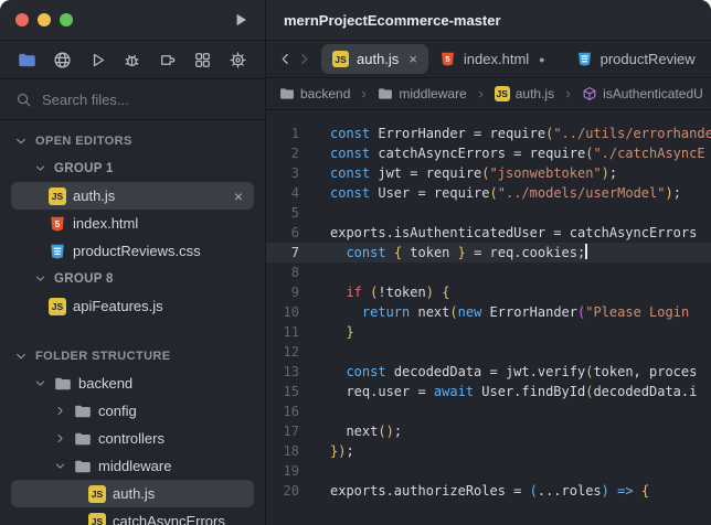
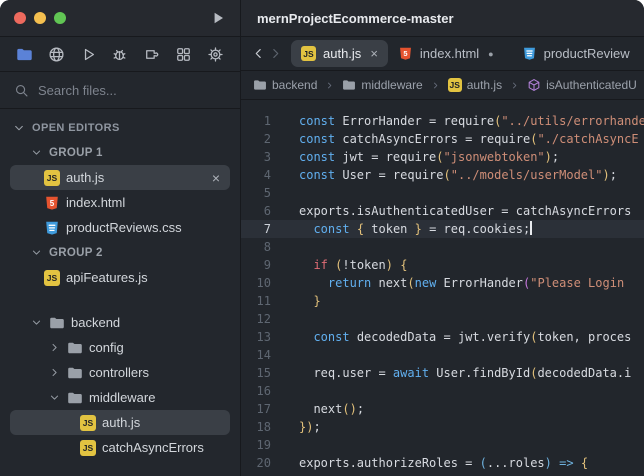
  Search files...
  OPEN EDITORS
  GROUP 1
  JS
  auth.js
  ×
  5
  index.html
  productReviews.css
- GROUP 8
+ GROUP 2
  JS
  apiFeatures.js
- FOLDER STRUCTURE
  backend
  config
  controllers
  middleware
  JS
  auth.js
  JS
  catchAsyncErrors
  mernProjectEcommerce-master
  JS
  auth.js
  ×
  5
  index.html
  ●
  productReview
  backend
  middleware
  JS
  auth.js
  isAuthenticatedU
  1
  const ErrorHander = require("../utils/errorhande
  2
  const catchAsyncErrors = require("./catchAsyncE
  3
  const jwt = require("jsonwebtoken");
  4
  const User = require("../models/userModel");
  5
  6
  exports.isAuthenticatedUser = catchAsyncErrors
  7
  const { token } = req.cookies;
  8
  9
  if (!token) {
  10
  return next(new ErrorHander("Please Login
  11
  }
  12
  13
  const decodedData = jwt.verify(token, proces
+ 14
  15
  req.user = await User.findById(decodedData.i
  16
  17
  next();
  18
  });
  19
  20
  exports.authorizeRoles = (...roles) => {
